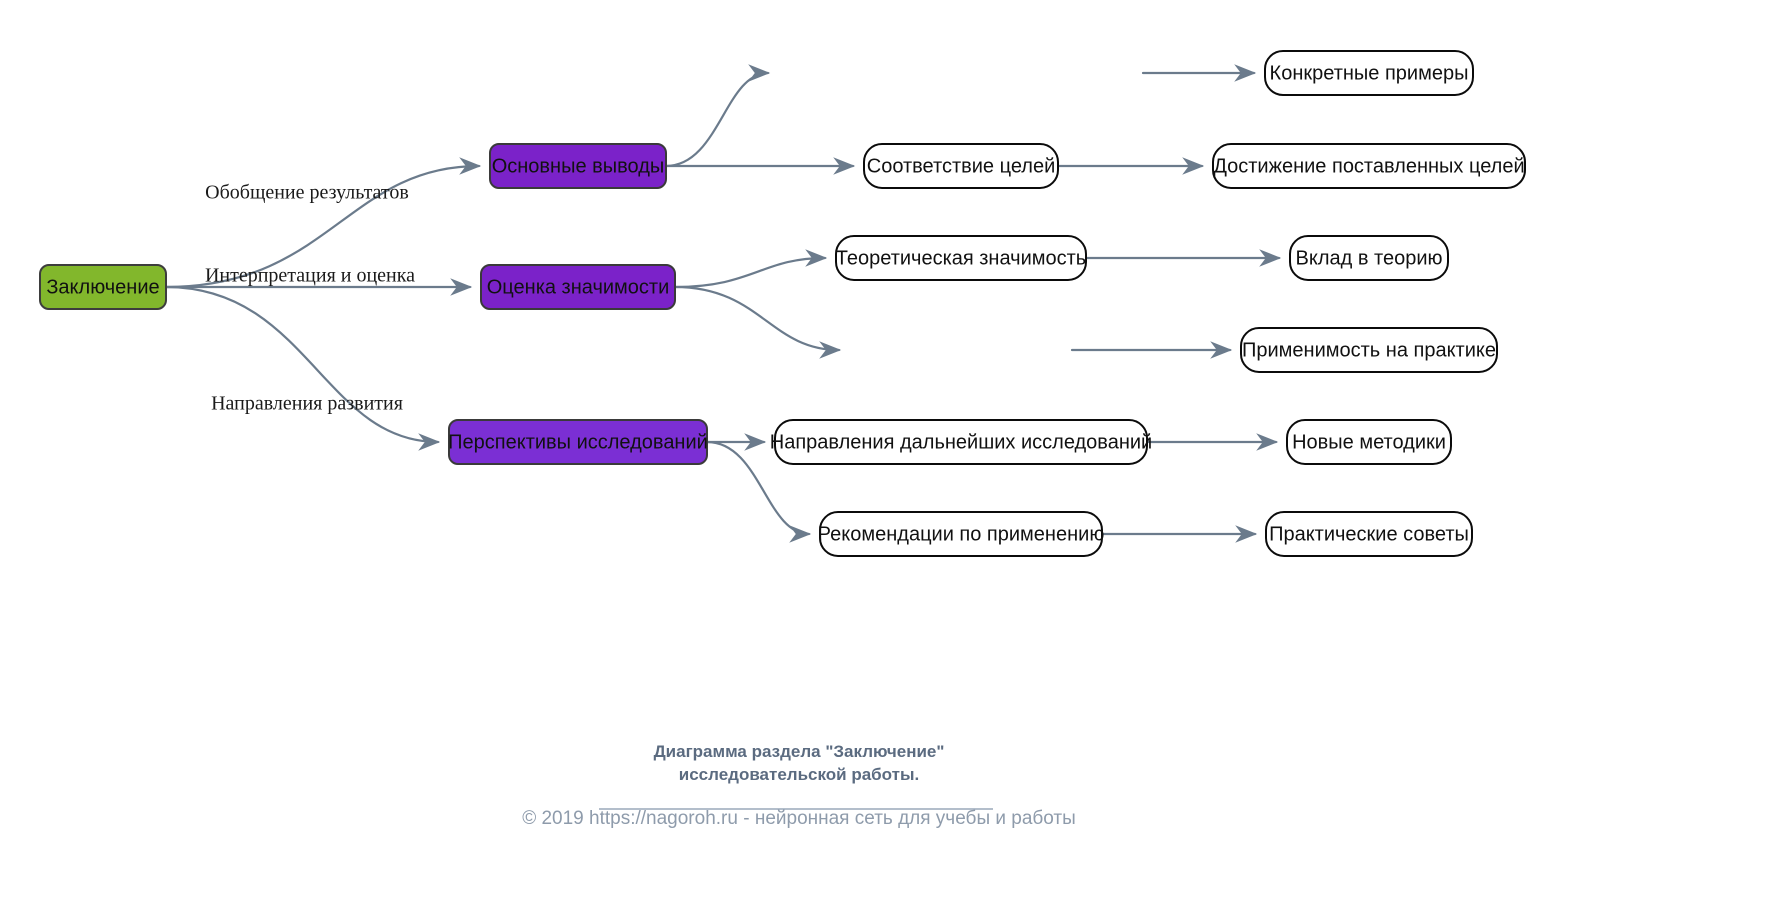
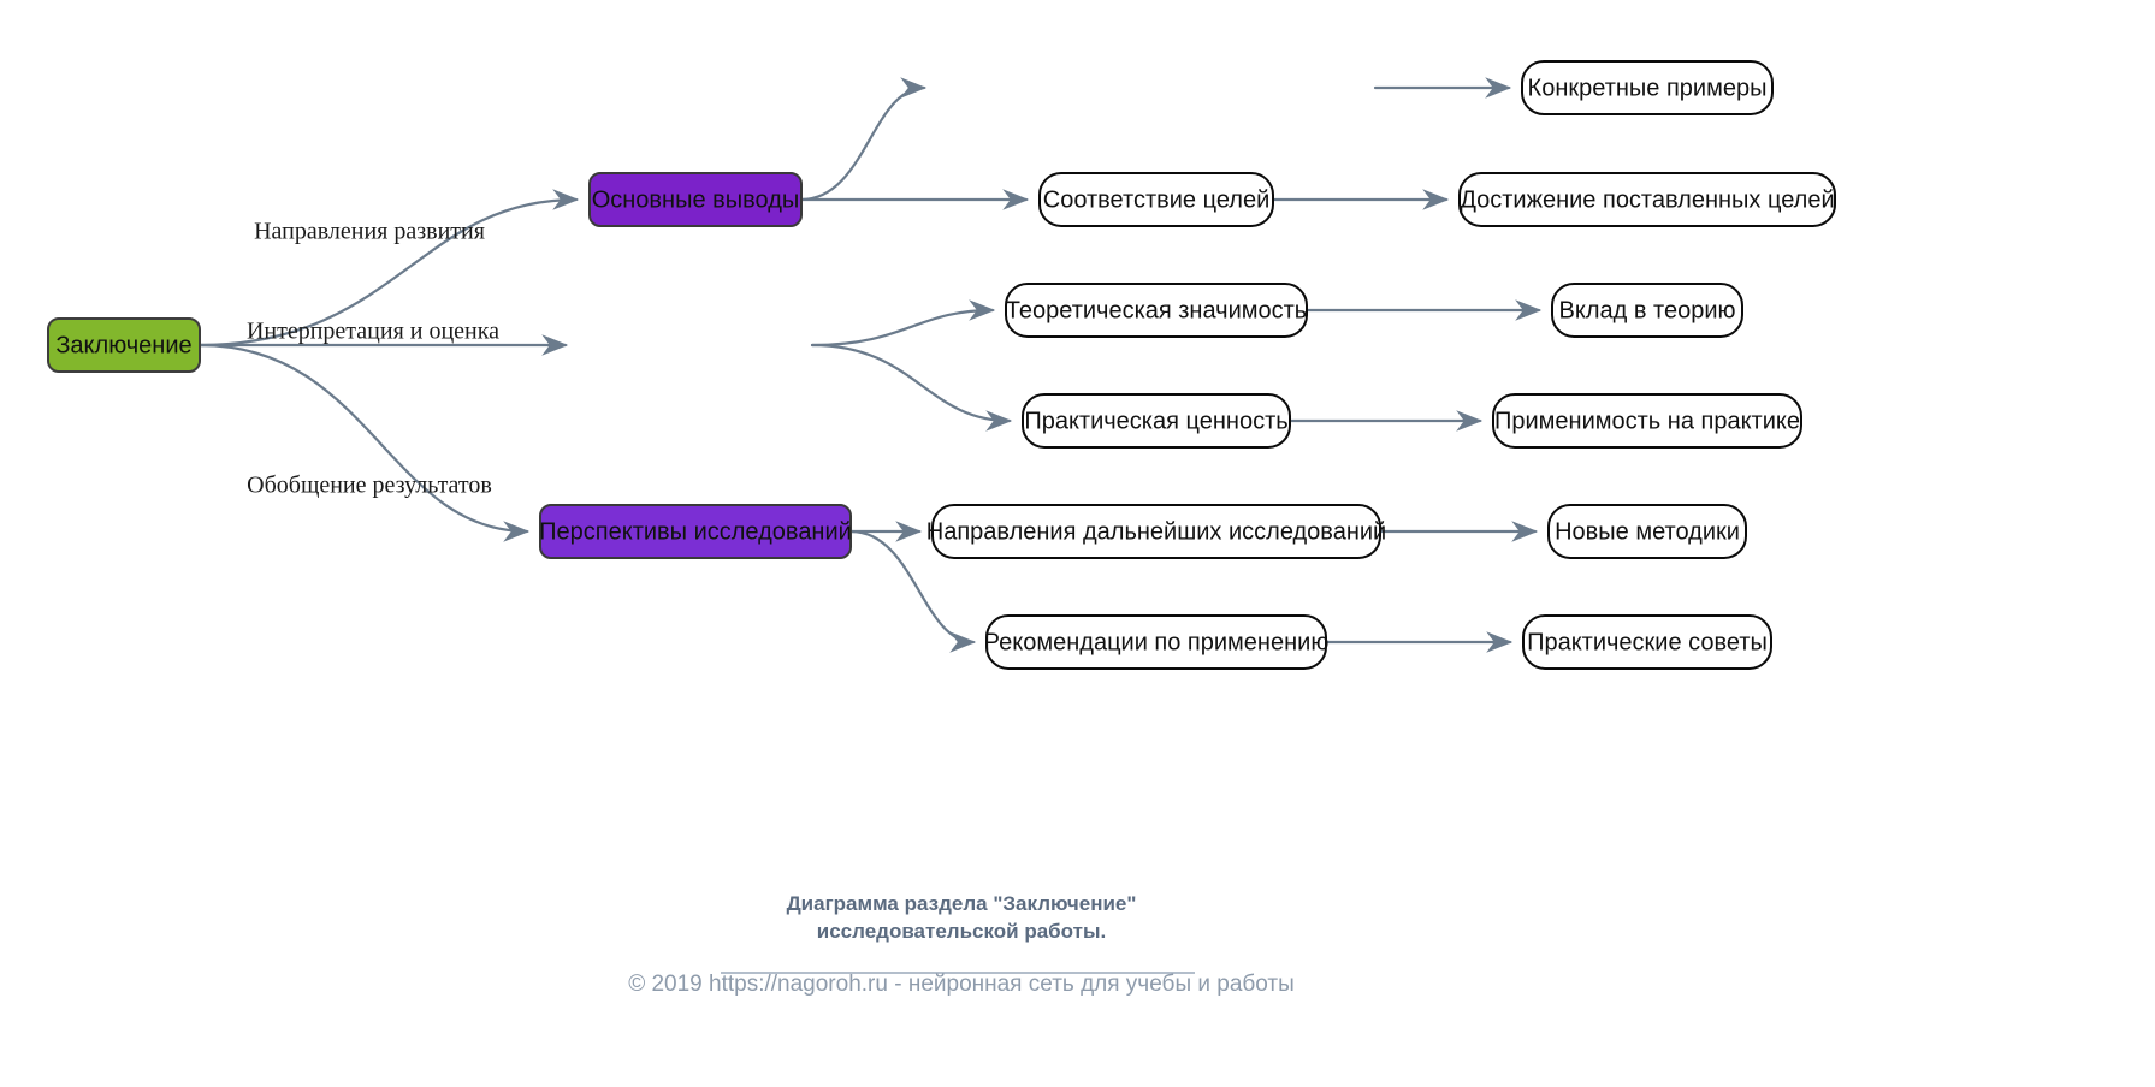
- Обобщение результатов
+ Направления развития
  Интерпретация и оценка
- Направления развития
+ Обобщение результатов
  Заключение
  Основные выводы
- Оценка значимости
  Перспективы исследований
  Соответствие целей
  Теоретическая значимость
+ Практическая ценность
  Направления дальнейших исследований
  Рекомендации по применению
  Конкретные примеры
  Достижение поставленных целей
  Вклад в теорию
  Применимость на практике
  Новые методики
  Практические советы
  Диаграмма раздела "Заключение"
  исследовательской работы.
  © 2019 https://nagoroh.ru - нейронная сеть для учебы и работы
